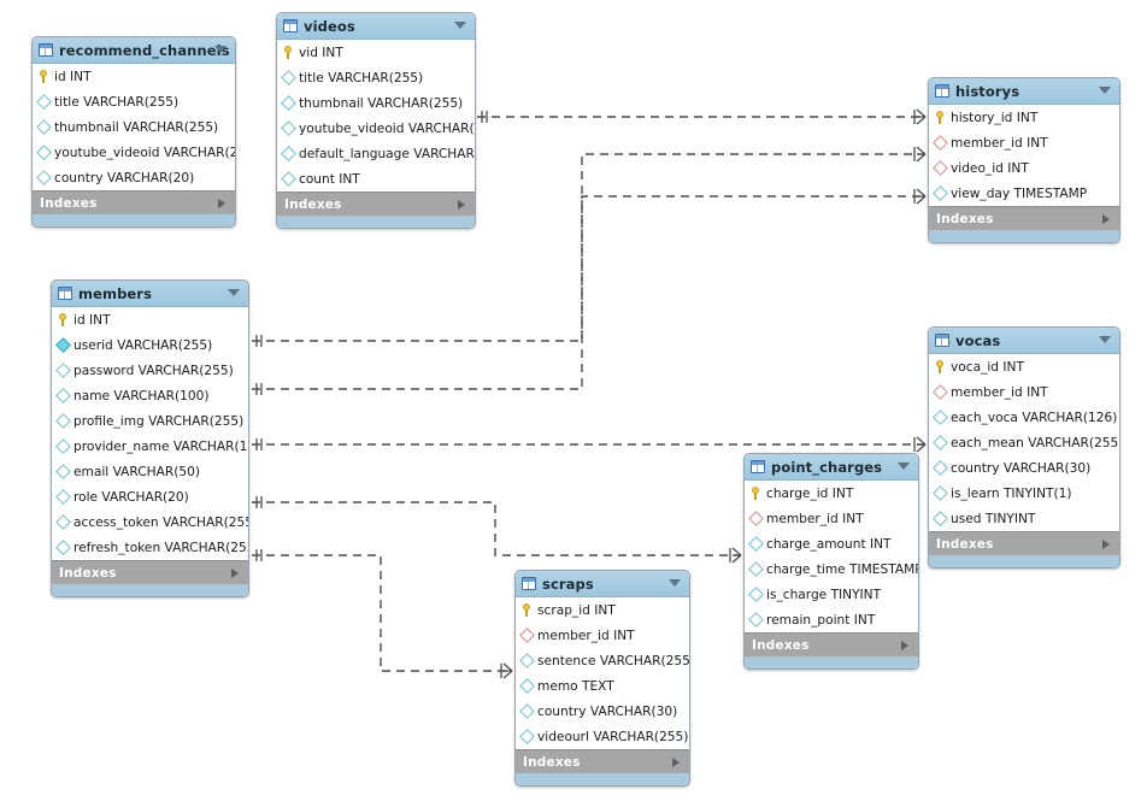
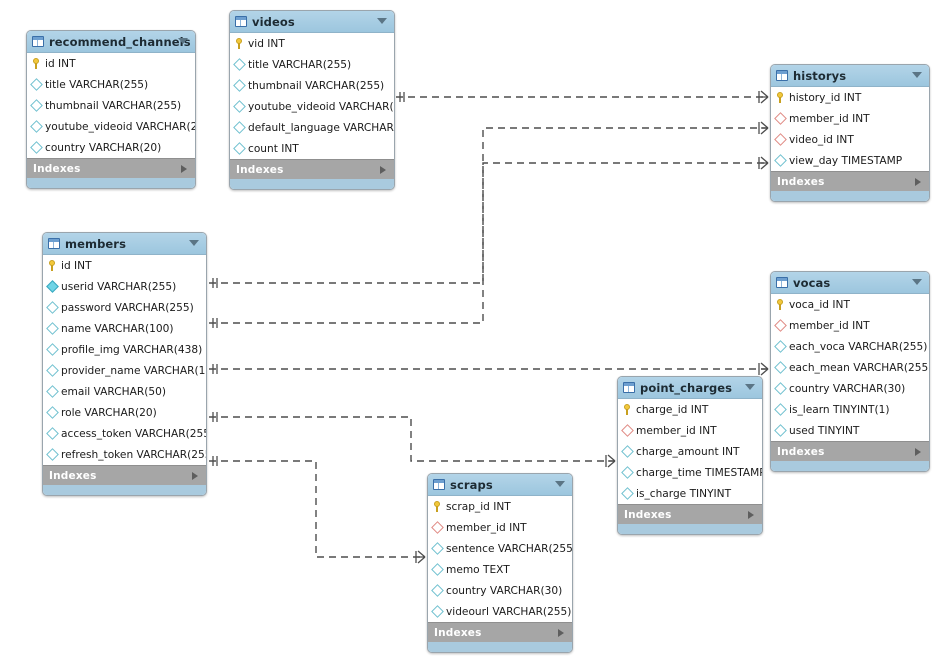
  recommend_channels
  id INT
  title VARCHAR(255)
  thumbnail VARCHAR(255)
  youtube_videoid VARCHAR(2
  country VARCHAR(20)
  Indexes
  videos
  vid INT
  title VARCHAR(255)
  thumbnail VARCHAR(255)
  youtube_videoid VARCHAR(
  default_language VARCHAR
  count INT
  Indexes
  historys
  history_id INT
  member_id INT
  video_id INT
  view_day TIMESTAMP
  Indexes
  members
  id INT
  userid VARCHAR(255)
  password VARCHAR(255)
  name VARCHAR(100)
- profile_img VARCHAR(255)
+ profile_img VARCHAR(438)
  provider_name VARCHAR(1
  email VARCHAR(50)
  role VARCHAR(20)
  access_token VARCHAR(25
  refresh_token VARCHAR(25
  Indexes
  vocas
  voca_id INT
  member_id INT
- each_voca VARCHAR(126)
+ each_voca VARCHAR(255)
  each_mean VARCHAR(255
  country VARCHAR(30)
  is_learn TINYINT(1)
  used TINYINT
  Indexes
  point_charges
  charge_id INT
  member_id INT
  charge_amount INT
  charge_time TIMESTAM
  is_charge TINYINT
- remain_point INT
  Indexes
  scraps
  scrap_id INT
  member_id INT
  sentence VARCHAR(255
  memo TEXT
  country VARCHAR(30)
  videourl VARCHAR(255)
  Indexes
